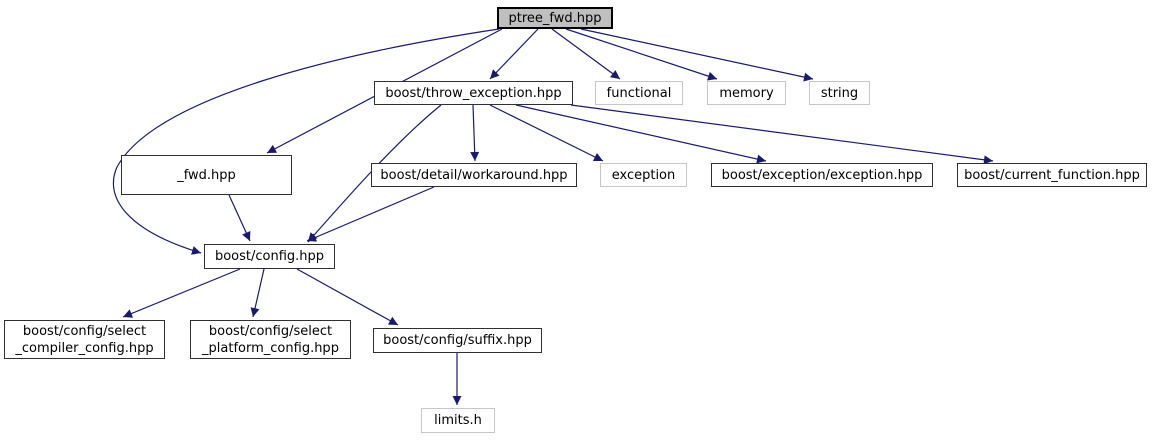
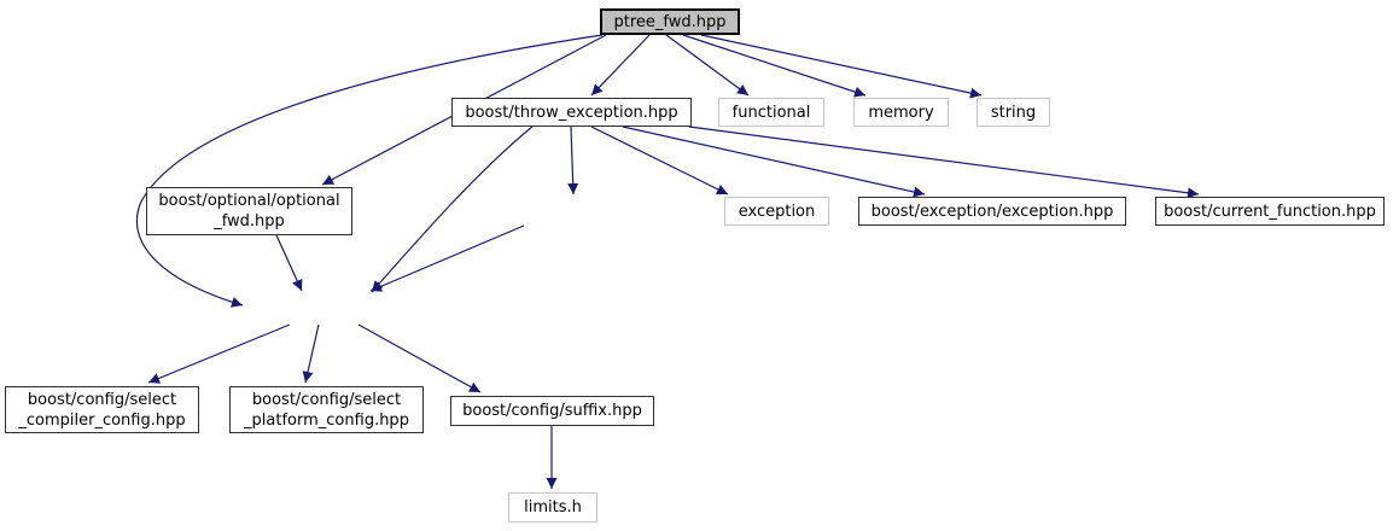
  ptree_fwd.hpp
  boost/throw_exception.hpp
  functional
  memory
  string
+ boost/optional/optional
  _fwd.hpp
- boost/detail/workaround.hpp
  exception
  boost/exception/exception.hpp
  boost/current_function.hpp
- boost/config.hpp
  boost/config/select
  _compiler_config.hpp
  boost/config/select
  _platform_config.hpp
  boost/config/suffix.hpp
  limits.h
